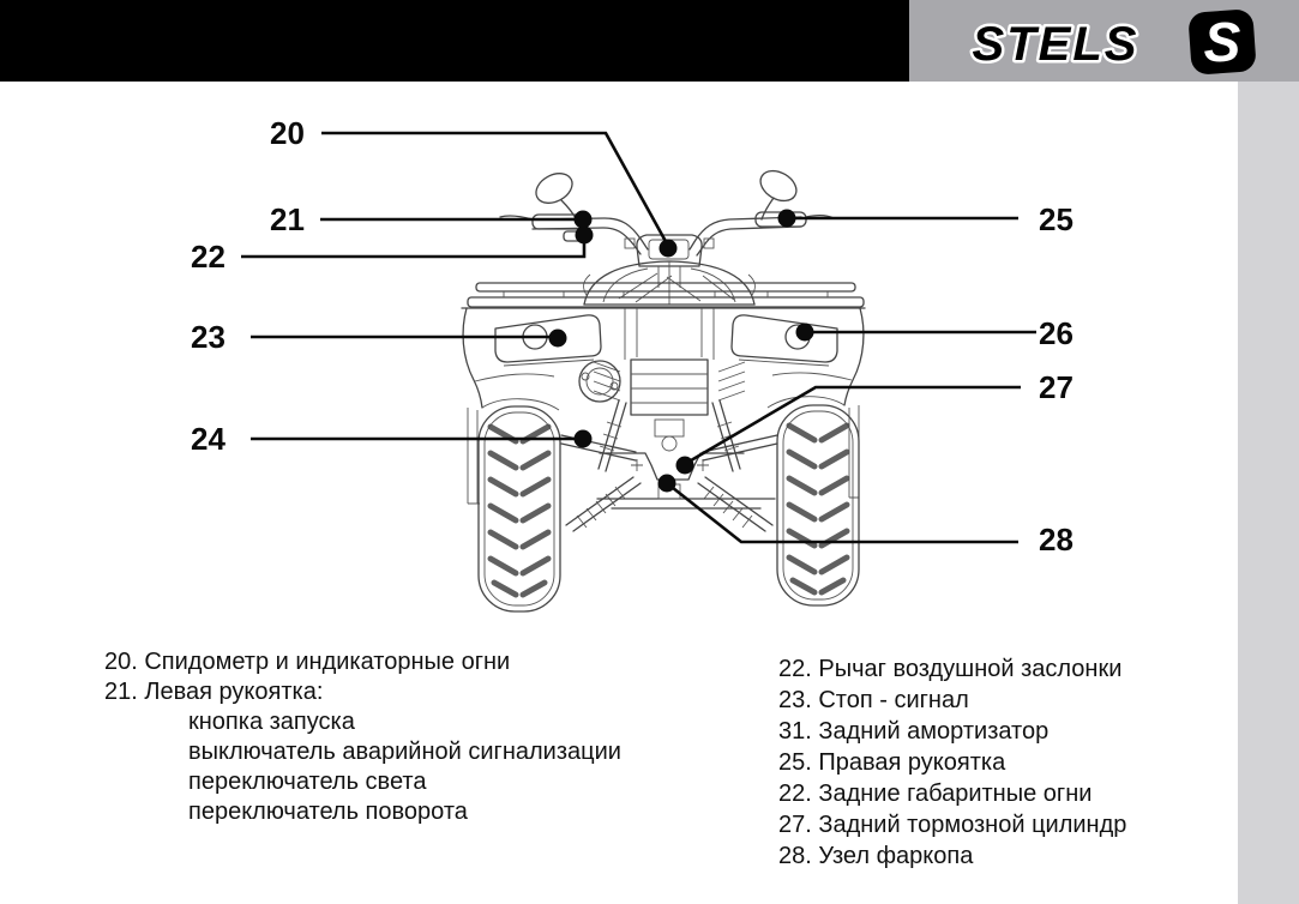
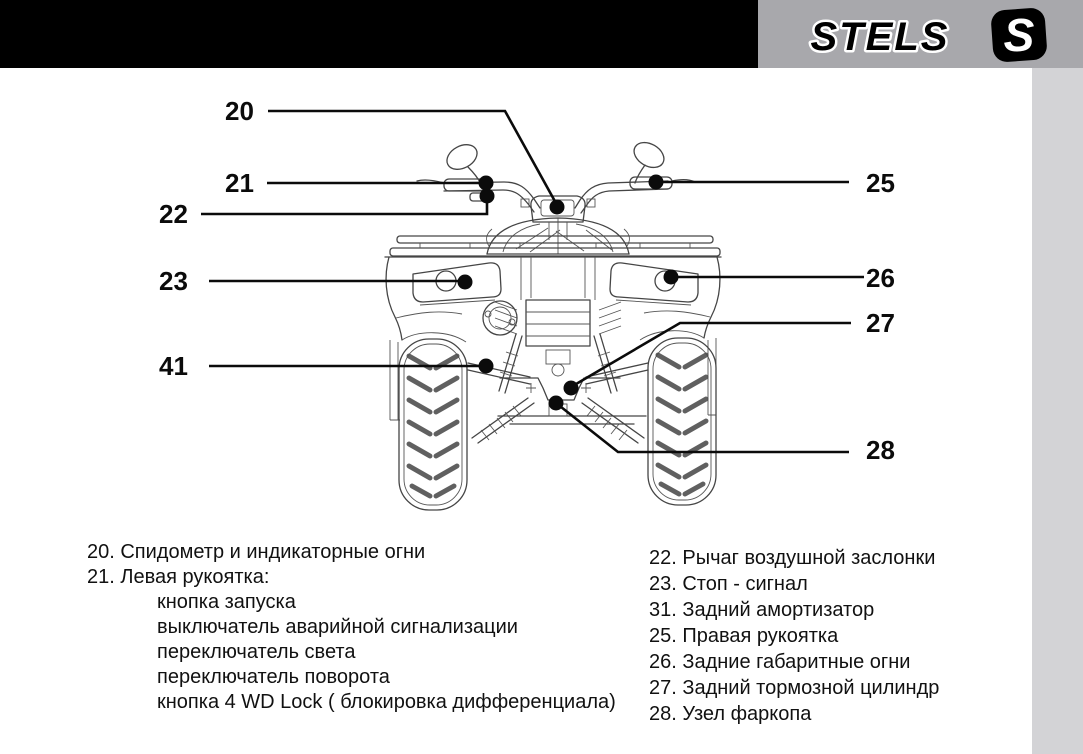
  STELS
  S
  20
  21
  22
  23
- 24
+ 41
  25
  26
  27
  28
  20. Спидометр и индикаторные огни
  21. Левая рукоятка:
  кнопка запуска
  выключатель аварийной сигнализации
  переключатель света
  переключатель поворота
+ кнопка 4 WD Lock ( блокировка дифференциала)
  22. Рычаг воздушной заслонки
  23. Стоп - сигнал
  31. Задний амортизатор
  25. Правая рукоятка
- 22. Задние габаритные огни
+ 26. Задние габаритные огни
  27. Задний тормозной цилиндр
  28. Узел фаркопа
